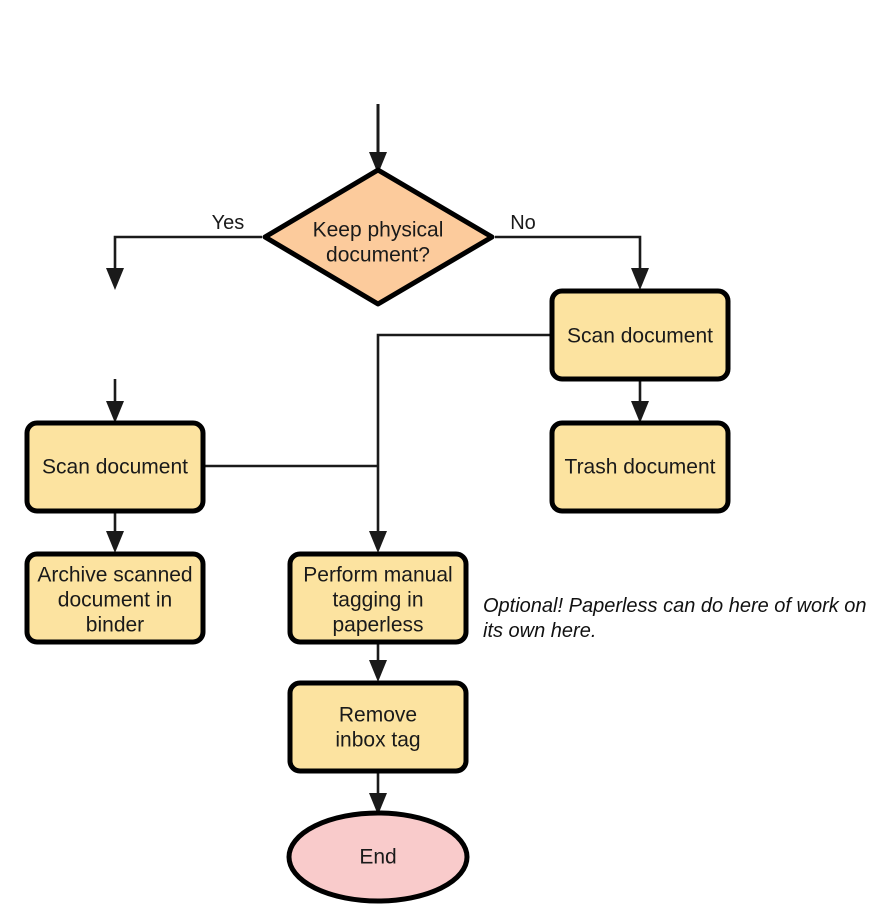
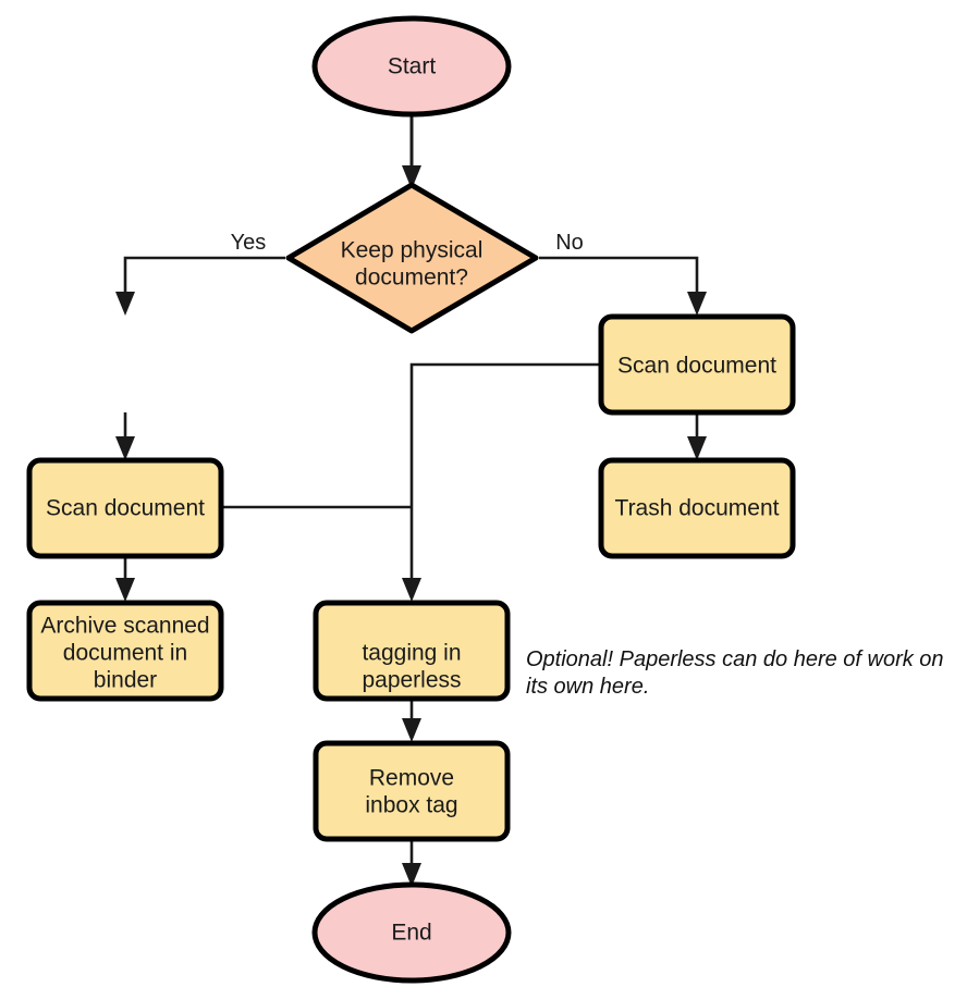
+ Start
  Keep physical
  document?
  Yes
  No
  Scan document
  Archive scanned
  document in
  binder
  Scan document
  Trash document
- Perform manual
  tagging in
  paperless
  Remove
  inbox tag
  End
  Optional! Paperless can do here of work on
  its own here.
